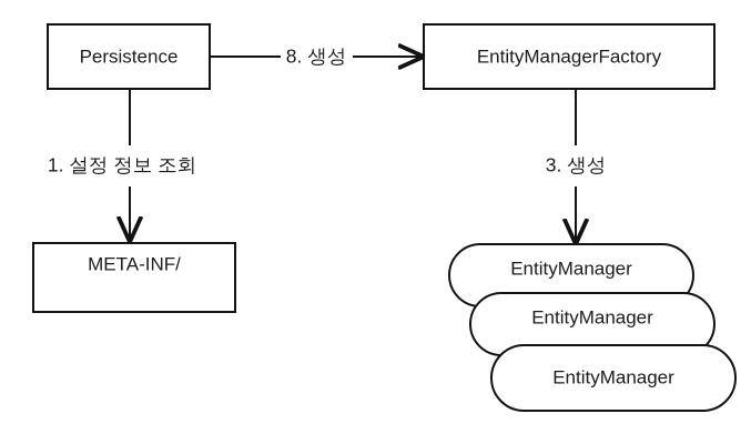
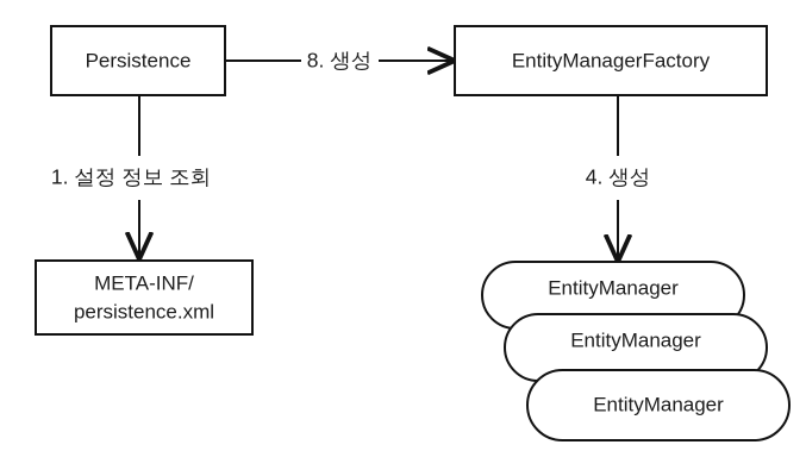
  8. 생성
  1. 설정 정보 조회
- 3. 생성
+ 4. 생성
  Persistence
  EntityManagerFactory
  META-INF/
+ persistence.xml
  EntityManager
  EntityManager
  EntityManager
